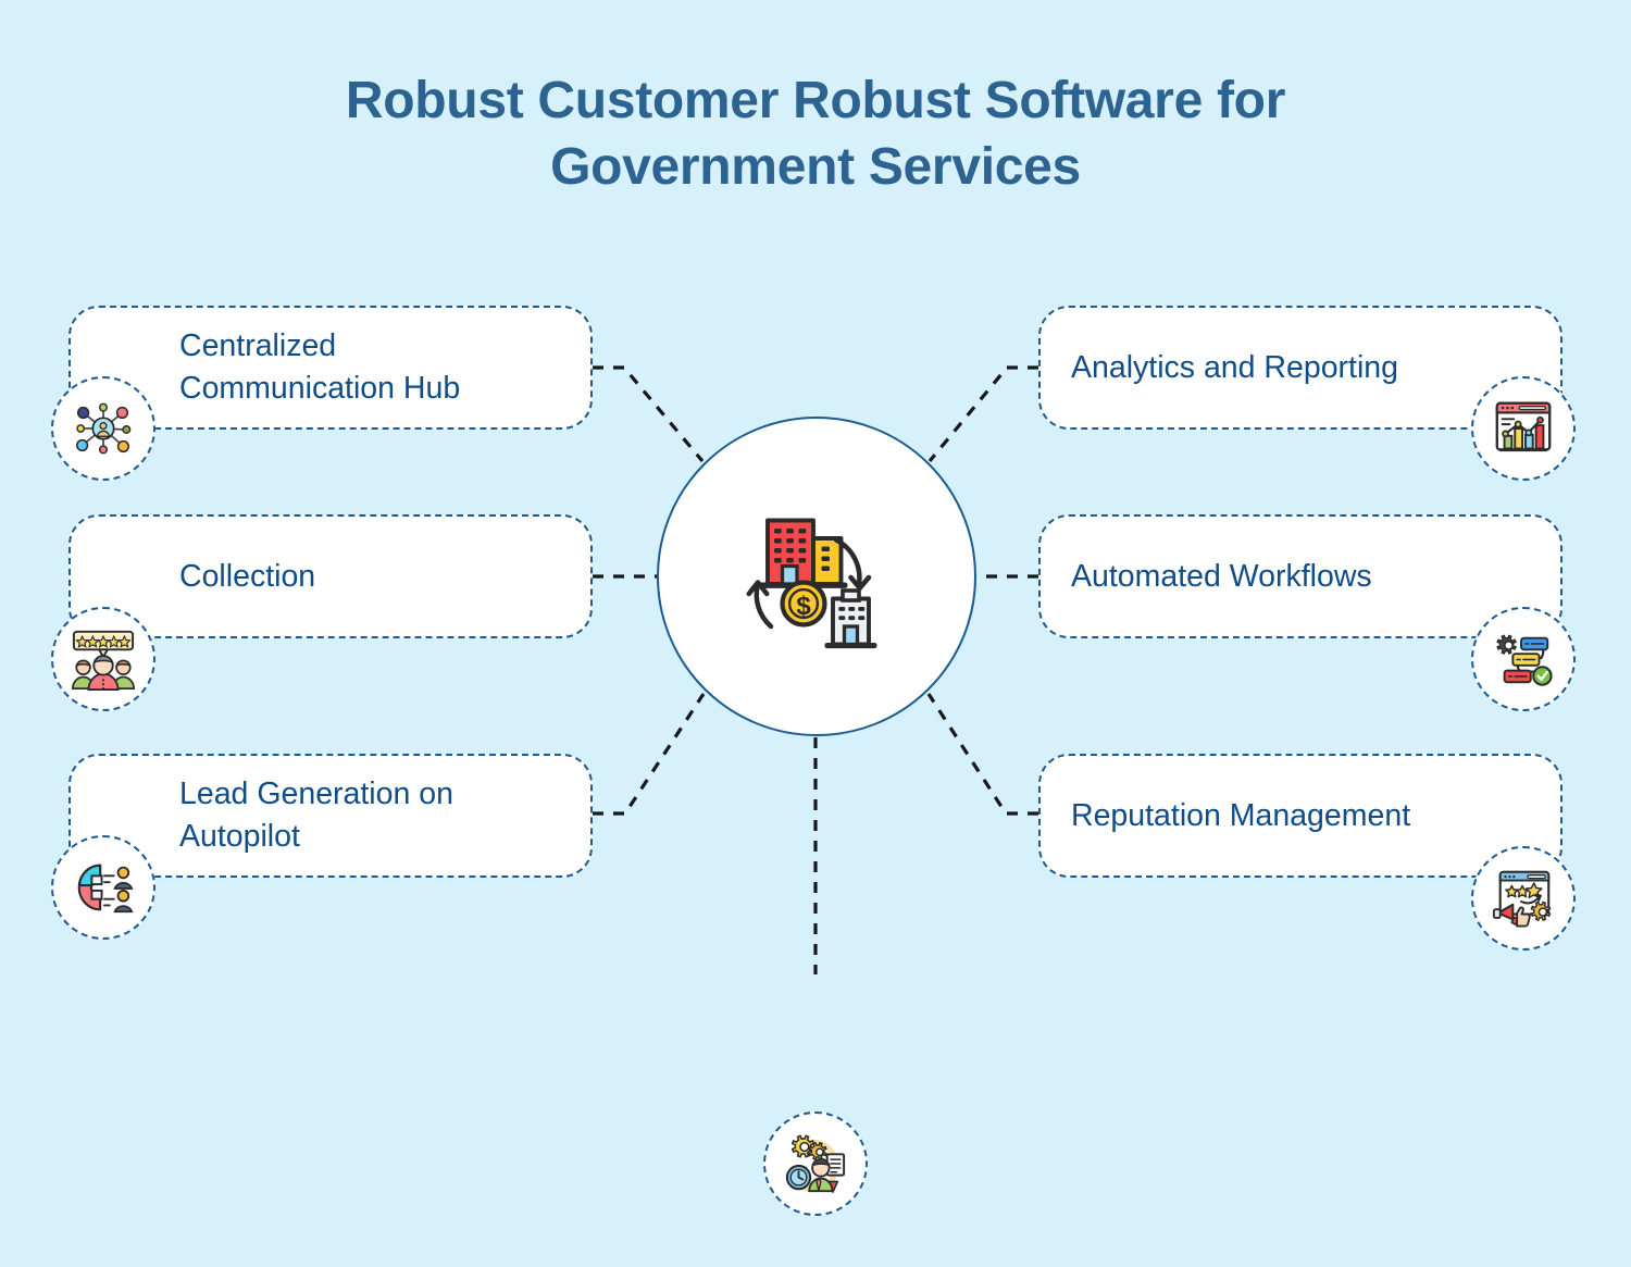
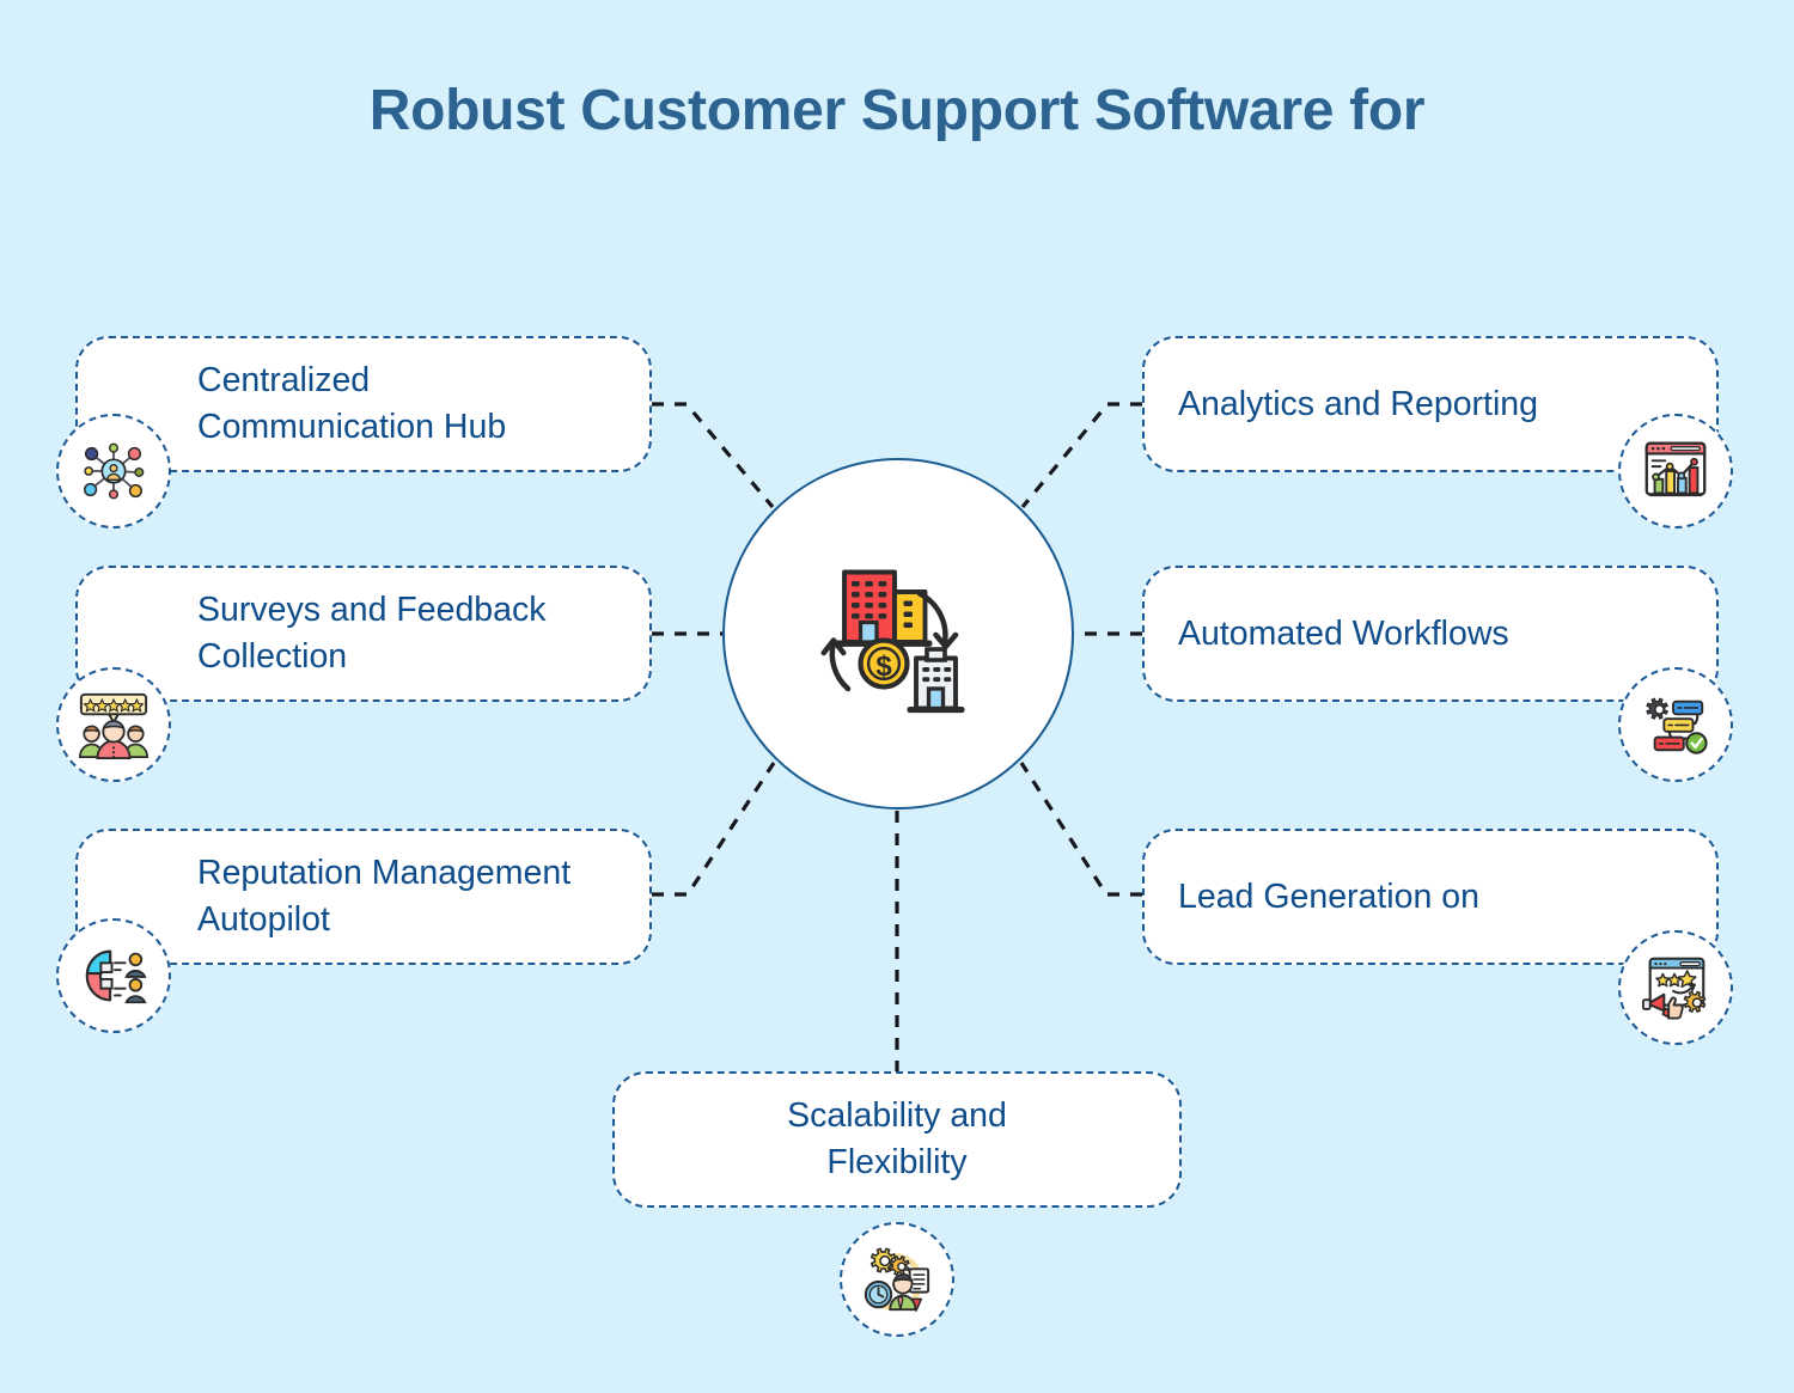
- Robust Customer Robust Software for
+ Robust Customer Support Software for
- Government Services
  $
  Centralized
  Communication Hub
+ Surveys and Feedback
  Collection
- Lead Generation on
+ Reputation Management
  Autopilot
  Analytics and Reporting
  Automated Workflows
- Reputation Management
+ Lead Generation on
+ Scalability and
+ Flexibility
